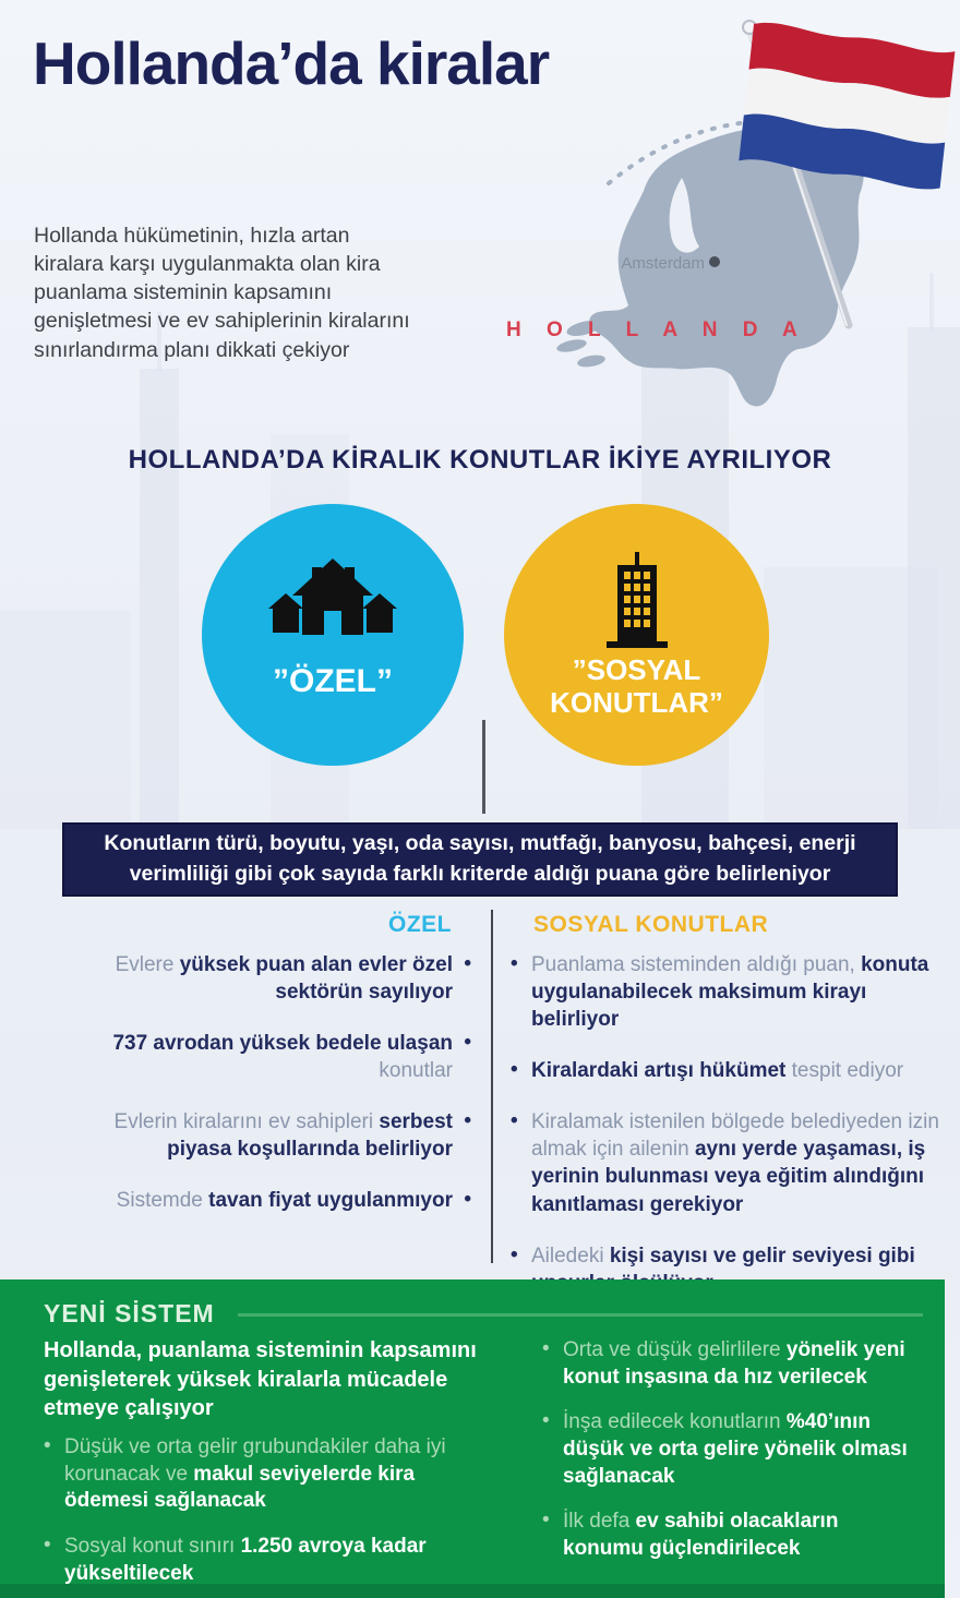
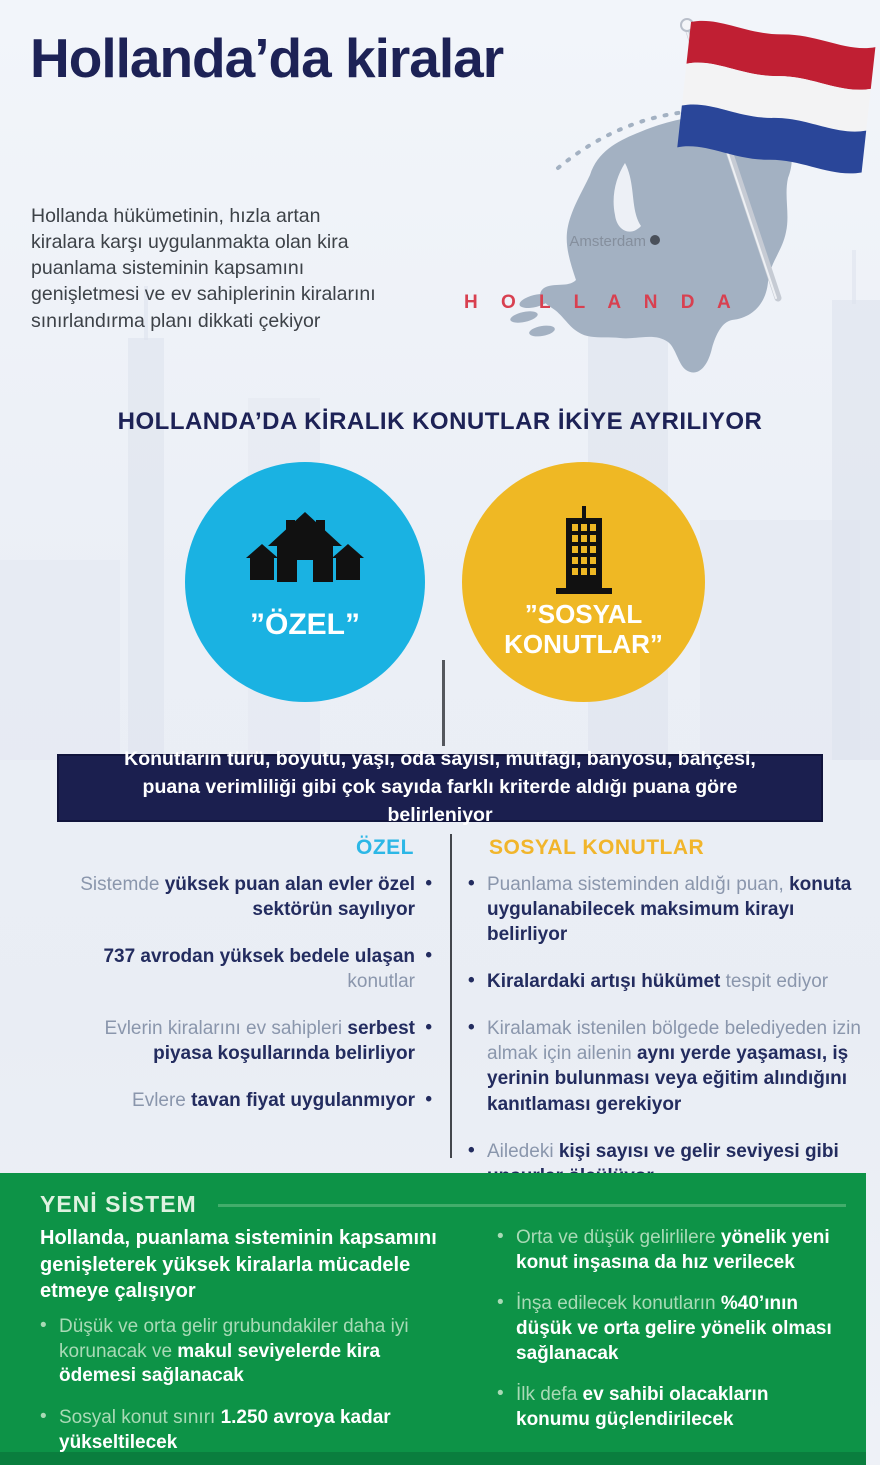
  Amsterdam
  H O L L A N D A
  Hollanda’da kiralar
  Hollanda hükümetinin, hızla artan kiralara karşı uygulanmakta olan kira puanlama sisteminin kapsamını genişletmesi ve ev sahiplerinin kiralarını sınırlandırma planı dikkati çekiyor
  HOLLANDA’DA KİRALIK KONUTLAR İKİYE AYRILIYOR
  ”ÖZEL”
  ”SOSYAL KONUTLAR”
- Konutların türü, boyutu, yaşı, oda sayısı, mutfağı, banyosu, bahçesi, enerji verimliliği gibi çok sayıda farklı kriterde aldığı puana göre belirleniyor
+ Konutların türü, boyutu, yaşı, oda sayısı, mutfağı, banyosu, bahçesi, puana verimliliği gibi çok sayıda farklı kriterde aldığı puana göre belirleniyor
  ÖZEL
  SOSYAL KONUTLAR
  •
- Evlere yüksek puan alan evler özel sektörün sayılıyor
+ Sistemde yüksek puan alan evler özel sektörün sayılıyor
  •
  737 avrodan yüksek bedele ulaşan konutlar
  •
  Evlerin kiralarını ev sahipleri serbest piyasa koşullarında belirliyor
  •
- Sistemde tavan fiyat uygulanmıyor
+ Evlere tavan fiyat uygulanmıyor
  •
  Puanlama sisteminden aldığı puan, konuta uygulanabilecek maksimum kirayı belirliyor
  •
  Kiralardaki artışı hükümet tespit ediyor
  •
  Kiralamak istenilen bölgede belediyeden izin almak için ailenin aynı yerde yaşaması, iş yerinin bulunması veya eğitim alındığını kanıtlaması gerekiyor
  •
  YENİ SİSTEM
  Hollanda, puanlama sisteminin kapsamını genişleterek yüksek kiralarla mücadele etmeye çalışıyor
  •
  Düşük ve orta gelir grubundakiler daha iyi korunacak ve makul seviyelerde kira ödemesi sağlanacak
  •
  Sosyal konut sınırı 1.250 avroya kadar yükseltilecek
  •
  Orta ve düşük gelirlilere yönelik yeni konut inşasına da hız verilecek
  •
  İnşa edilecek konutların %40’ının düşük ve orta gelire yönelik olması sağlanacak
  •
  İlk defa ev sahibi olacakların konumu güçlendirilecek
